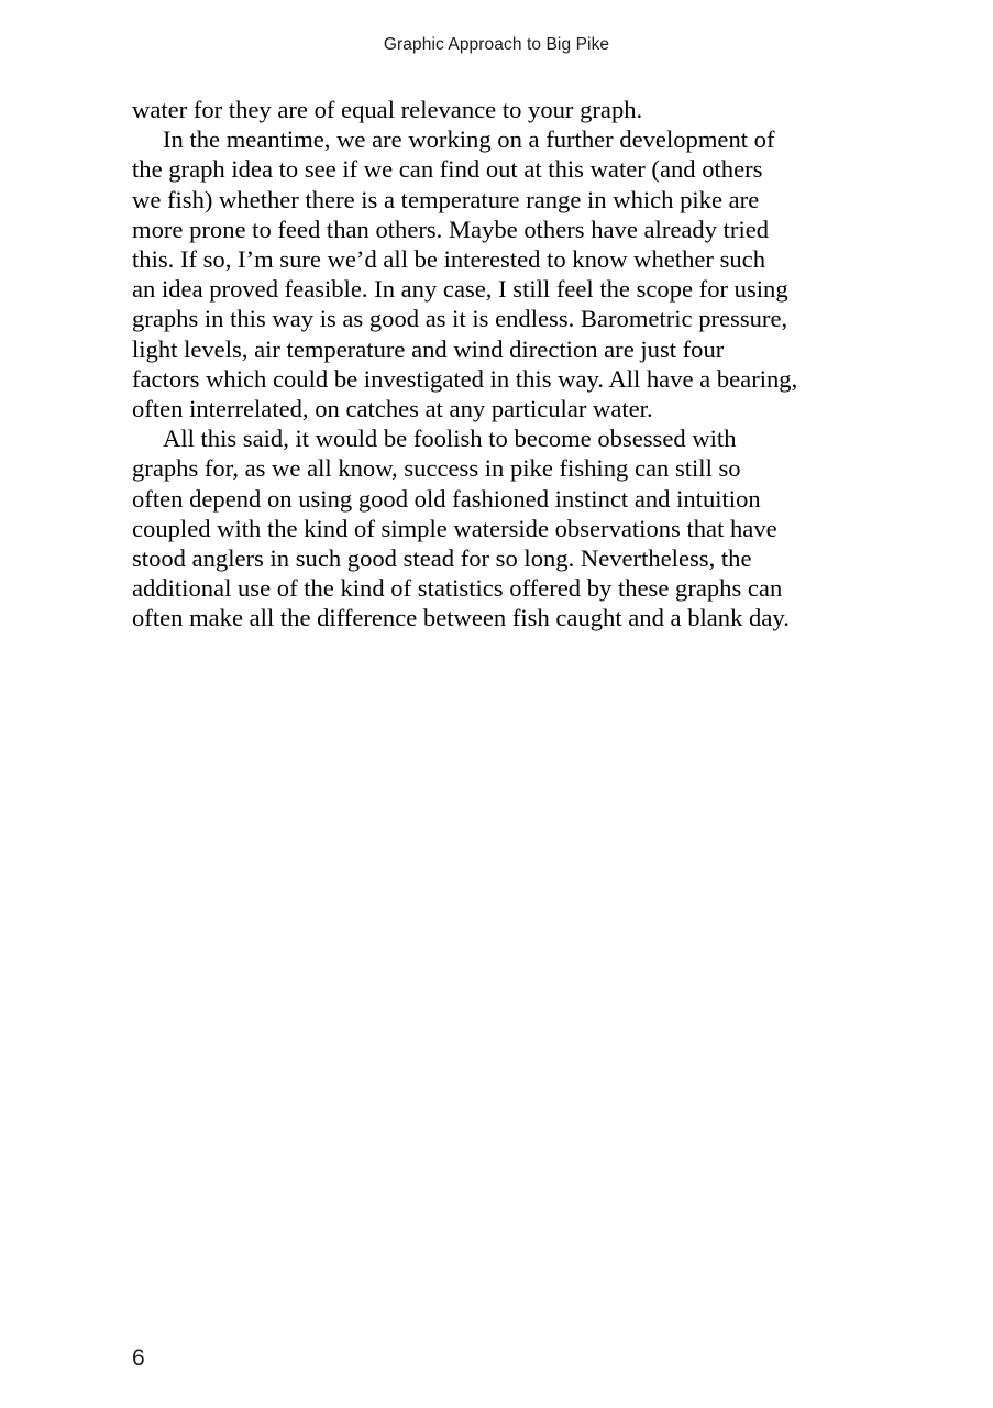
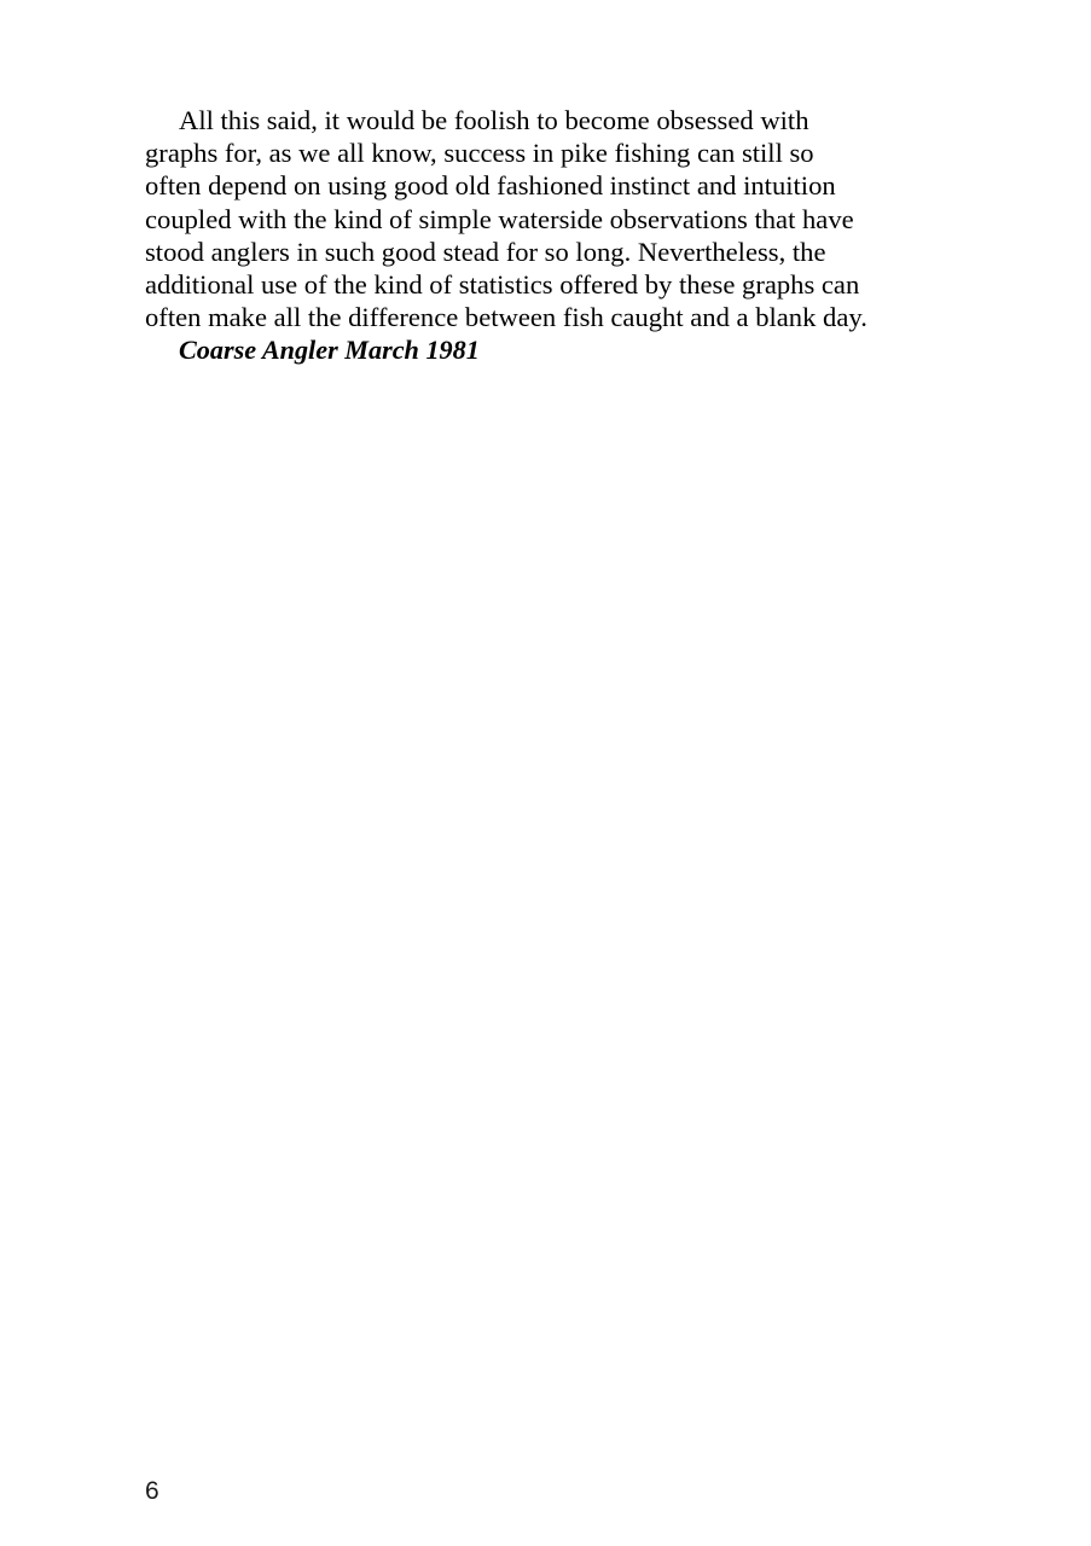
- Graphic Approach to Big Pike
- water for they are of equal relevance to your graph.
- In the meantime, we are working on a further development of
- the graph idea to see if we can find out at this water (and others
- we fish) whether there is a temperature range in which pike are
- more prone to feed than others. Maybe others have already tried
- this. If so, I’m sure we’d all be interested to know whether such
- an idea proved feasible. In any case, I still feel the scope for using
- graphs in this way is as good as it is endless. Barometric pressure,
- light levels, air temperature and wind direction are just four
- factors which could be investigated in this way. All have a bearing,
- often interrelated, on catches at any particular water.
  All this said, it would be foolish to become obsessed with
  graphs for, as we all know, success in pike fishing can still so
  often depend on using good old fashioned instinct and intuition
  coupled with the kind of simple waterside observations that have
  stood anglers in such good stead for so long. Nevertheless, the
  additional use of the kind of statistics offered by these graphs can
  often make all the difference between fish caught and a blank day.
+ Coarse Angler March 1981
  6
